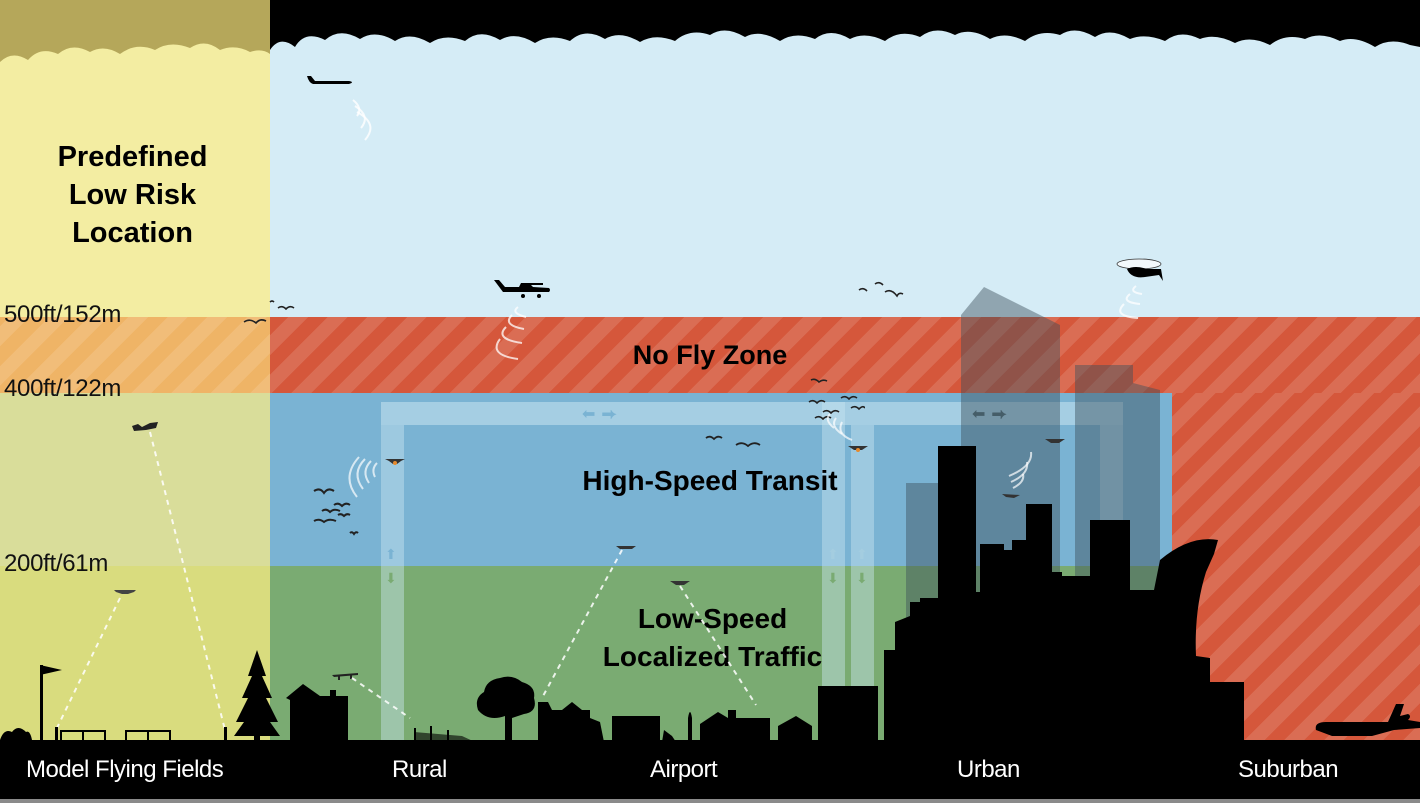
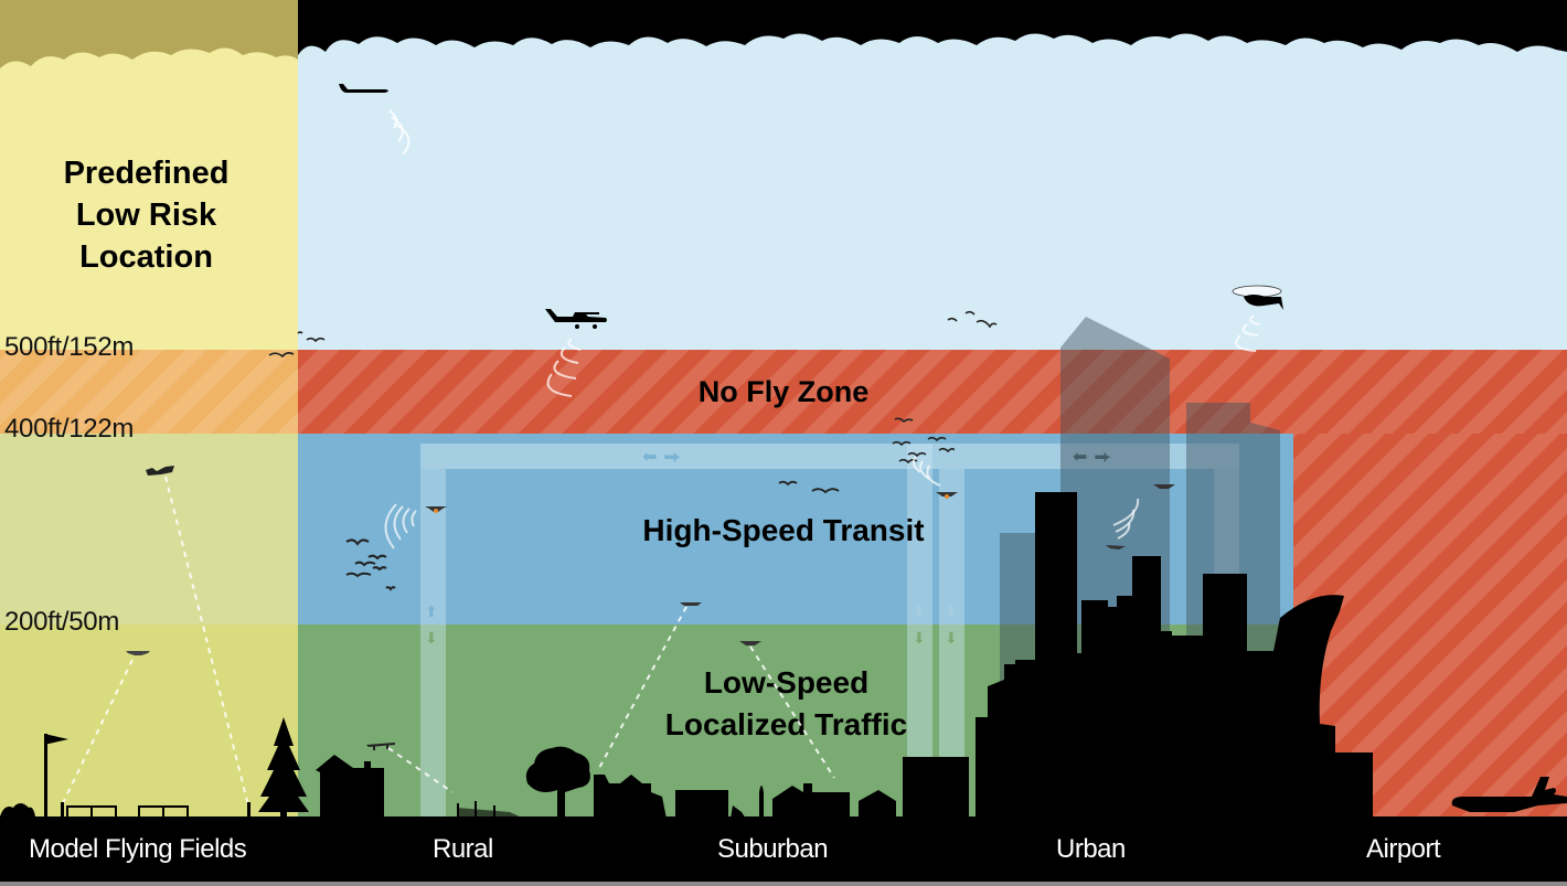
  Predefined
  Low Risk
  Location
  ⬅⮕
  ⬅⮕
  ⬆
  ⬇
  ⬇
  ⬇
  No Fly Zone
  High-Speed Transit
  Low-Speed
  Localized Traffic
  500ft/152m
  400ft/122m
- 200ft/61m
+ 200ft/50m
  Model Flying Fields
  Rural
- Airport
+ Suburban
  Urban
- Suburban
+ Airport
